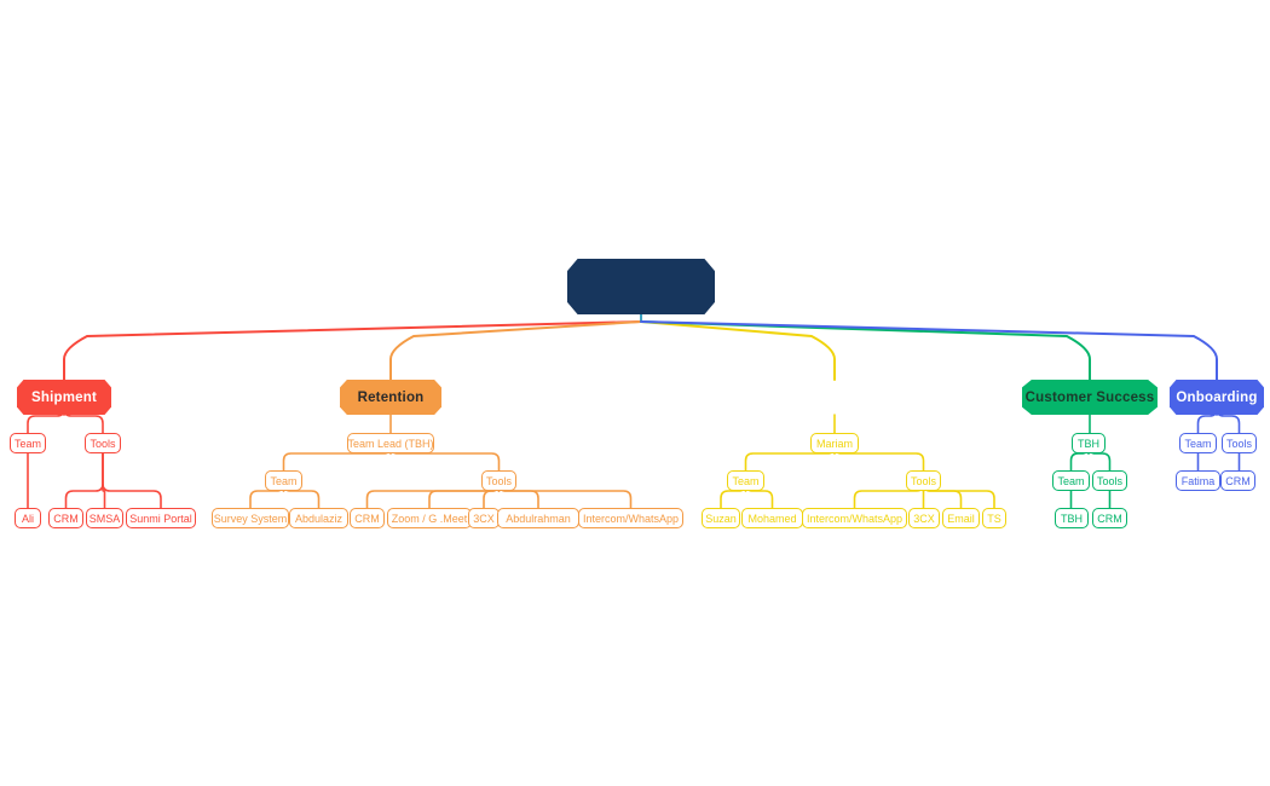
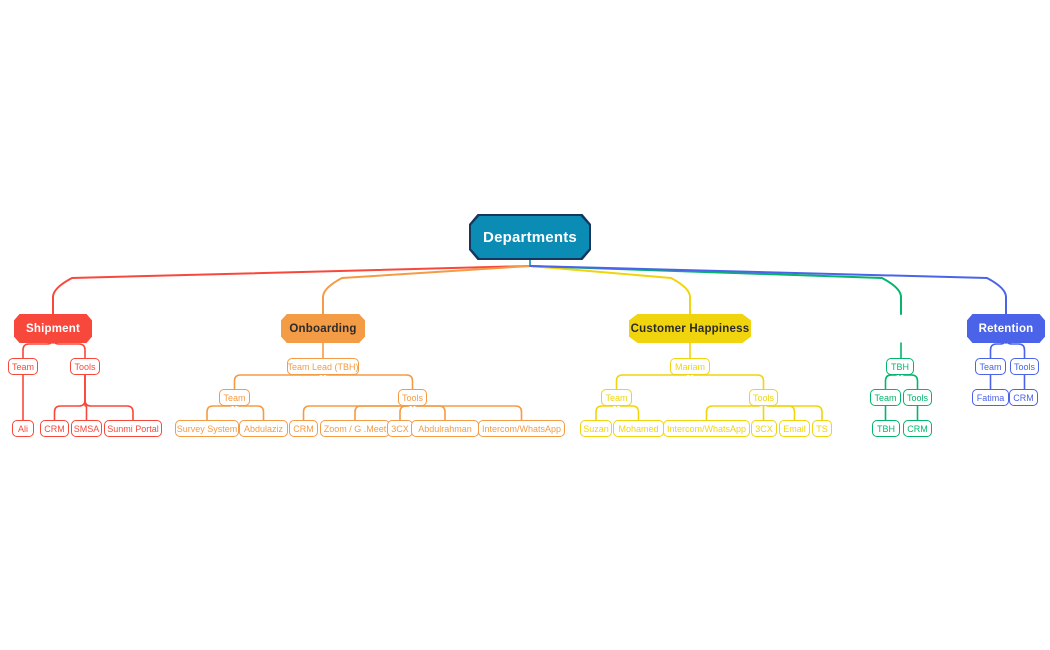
+ Departments
  Shipment
  Team
  Ali
  Tools
  CRM
  SMSA
  Sunmi Portal
- Retention
+ Onboarding
  Team Lead (TBH)
  Team
  Survey System
  Abdulaziz
  Tools
  CRM
  Zoom / G .Meet
  3CX
  Abdulrahman
  Intercom/WhatsApp
+ Customer Happiness
  Mariam
  Team
  Suzan
  Mohamed
  Tools
  Intercom/WhatsApp
  3CX
  Email
  TS
- Customer Success
  TBH
  Team
  TBH
  Tools
  CRM
- Onboarding
+ Retention
  Team
  Fatima
  Tools
  CRM
